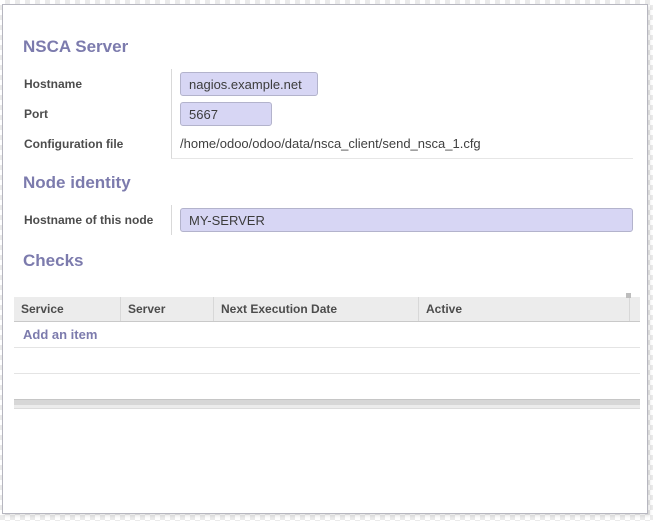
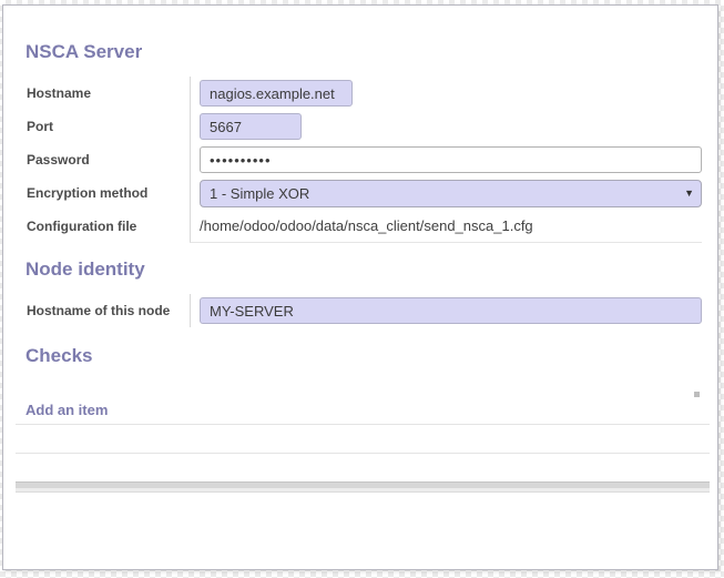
  NSCA Server
  Hostname
  nagios.example.net
  Port
  5667
+ Password
+ ••••••••••
+ Encryption method
+ 1 - Simple XOR
+ ▼
  Configuration file
  /home/odoo/odoo/data/nsca_client/send_nsca_1.cfg
  Node identity
  Hostname of this node
  MY-SERVER
  Checks
- Service
- Server
- Next Execution Date
- Active
  Add an item
